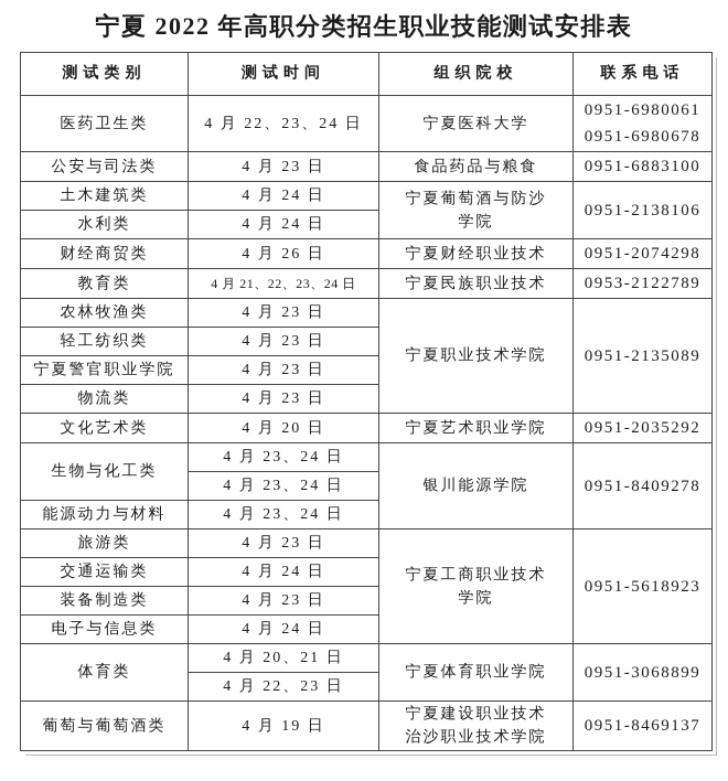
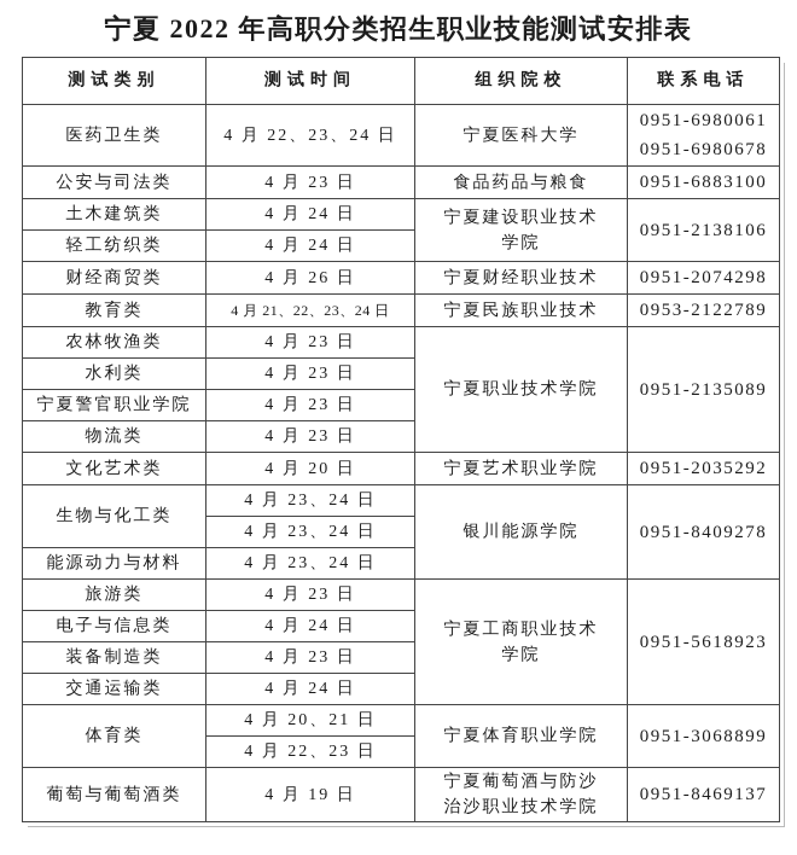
  宁夏 2022 年高职分类招生职业技能测试安排表
  测试类别	测试时间	组织院校	联系电话
  医药卫生类	4 月 22、23、24 日	宁夏医科大学	0951-69800610951-6980678
  公安与司法类	4 月 23 日	食品药品与粮食	0951-6883100
- 土木建筑类	4 月 24 日	宁夏葡萄酒与防沙学院	0951-2138106
+ 土木建筑类	4 月 24 日	宁夏建设职业技术学院	0951-2138106
- 水利类	4 月 24 日
+ 轻工纺织类	4 月 24 日
  财经商贸类	4 月 26 日	宁夏财经职业技术	0951-2074298
  教育类	4 月 21、22、23、24 日	宁夏民族职业技术	0953-2122789
  农林牧渔类	4 月 23 日	宁夏职业技术学院	0951-2135089
- 轻工纺织类	4 月 23 日
+ 水利类	4 月 23 日
  宁夏警官职业学院	4 月 23 日
  物流类	4 月 23 日
  文化艺术类	4 月 20 日	宁夏艺术职业学院	0951-2035292
  生物与化工类	4 月 23、24 日	银川能源学院	0951-8409278
  4 月 23、24 日
  能源动力与材料	4 月 23、24 日
  旅游类	4 月 23 日	宁夏工商职业技术学院	0951-5618923
- 交通运输类	4 月 24 日
+ 电子与信息类	4 月 24 日
  装备制造类	4 月 23 日
- 电子与信息类	4 月 24 日
+ 交通运输类	4 月 24 日
  体育类	4 月 20、21 日	宁夏体育职业学院	0951-3068899
  4 月 22、23 日
- 葡萄与葡萄酒类	4 月 19 日	宁夏建设职业技术治沙职业技术学院	0951-8469137
+ 葡萄与葡萄酒类	4 月 19 日	宁夏葡萄酒与防沙治沙职业技术学院	0951-8469137
